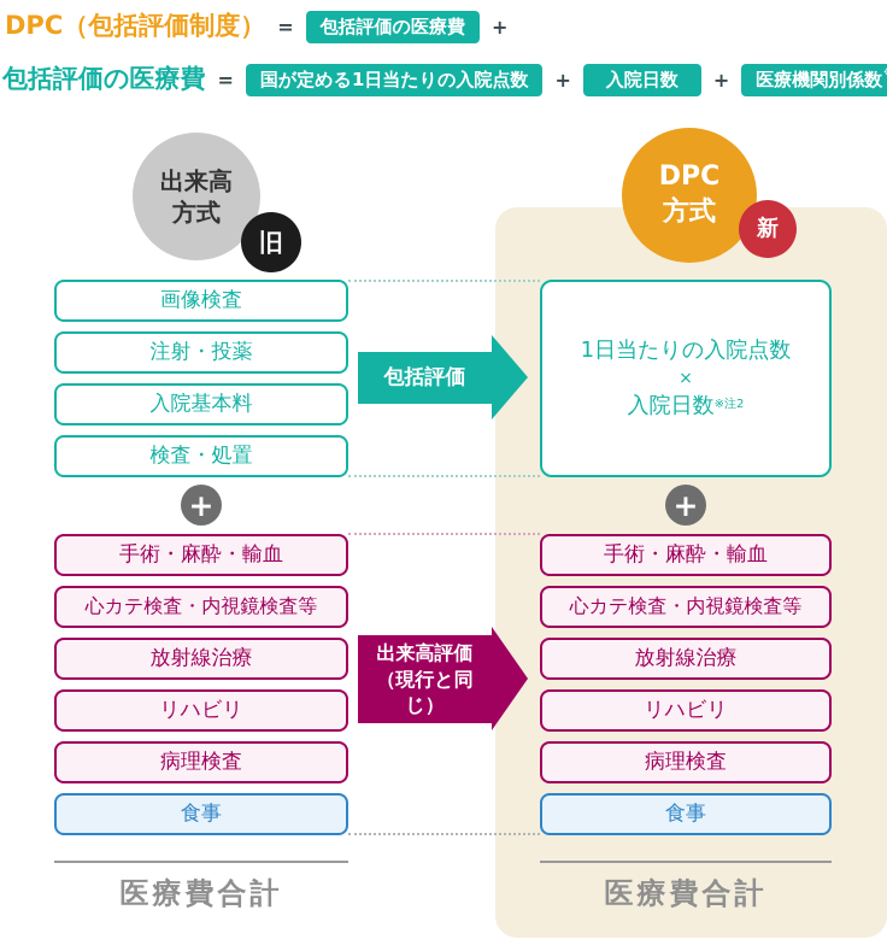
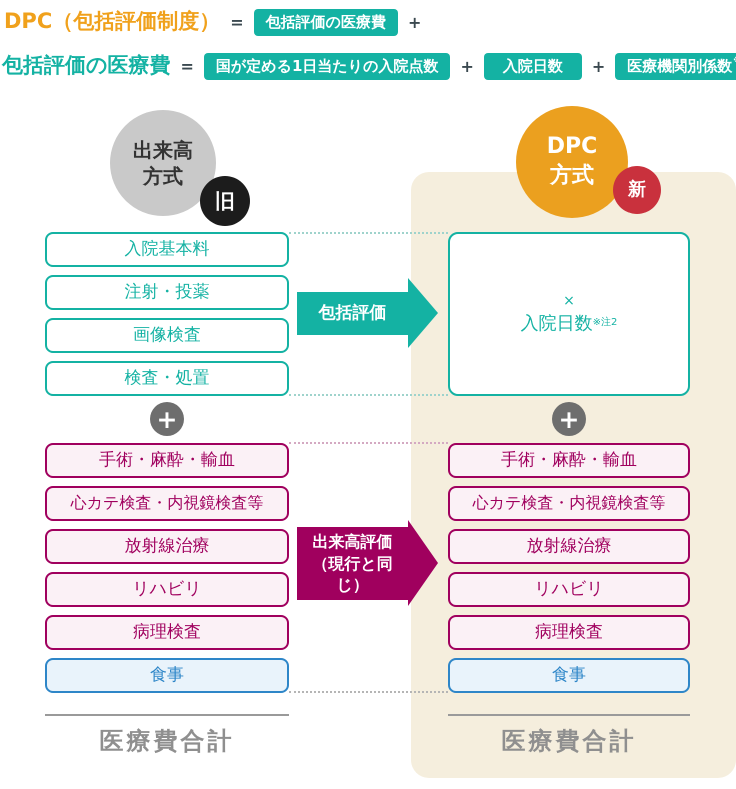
  DPC（包括評価制度）
  =
  包括評価の医療費
  +
  包括評価の医療費
  =
  国が定める1日当たりの入院点数
  +
  入院日数
  +
  医療機関別係数
  出来高
  方式
  旧
  DPC
  方式
  新
- 画像検査
+ 入院基本料
  注射・投薬
- 入院基本料
+ 画像検査
  検査・処置
  +
  手術・麻酔・輸血
  心カテ検査・内視鏡検査等
  放射線治療
  リハビリ
  病理検査
  食事
  医療費合計
- 1日当たりの入院点数
  ×
  入院日数※注2
  +
  手術・麻酔・輸血
  心カテ検査・内視鏡検査等
  放射線治療
  リハビリ
  病理検査
  食事
  医療費合計
  包括評価
  出来高評価
  （現行と同じ）
